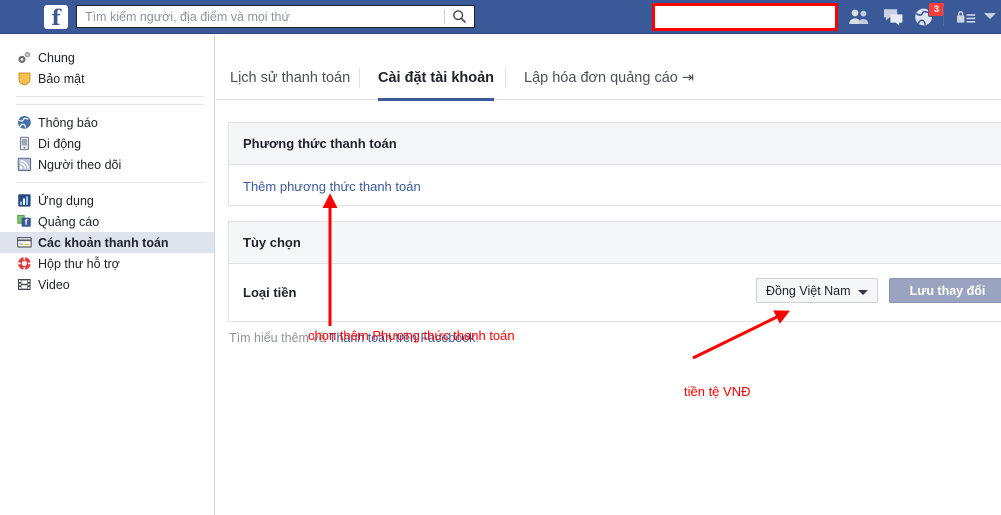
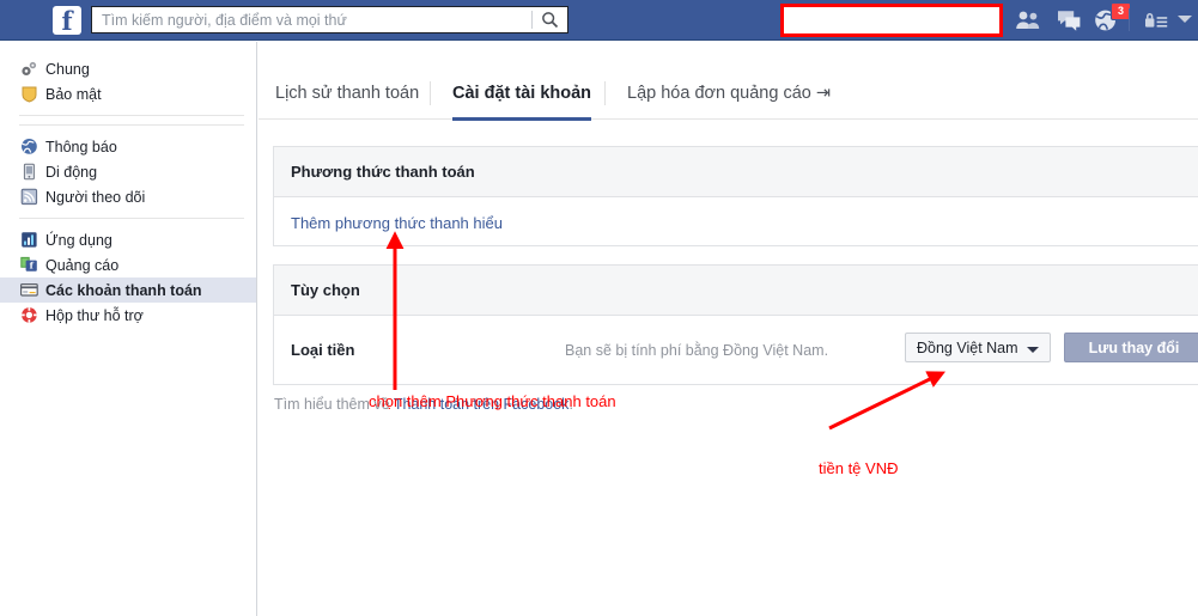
  f
  Tìm kiếm người, địa điểm và mọi thứ
  3
  Chung
  Bảo mật
  Thông báo
  Di động
  Người theo dõi
  Ứng dụng
  f
  Quảng cáo
  Các khoản thanh toán
  Hộp thư hỗ trợ
- Video
  Lịch sử thanh toán
  Cài đặt tài khoản
  Lập hóa đơn quảng cáo ⇥
  Phương thức thanh toán
- Thêm phương thức thanh toán
+ Thêm phương thức thanh hiểu
  Tùy chọn
  Loại tiền
+ Bạn sẽ bị tính phí bằng Đồng Việt Nam.
  Đồng Việt Nam
  Lưu thay đổi
  Tìm hiểu thêm về Thanh toán trên Facebook.
  chọn thêm Phương thức thanh toán
  tiền tệ VNĐ
